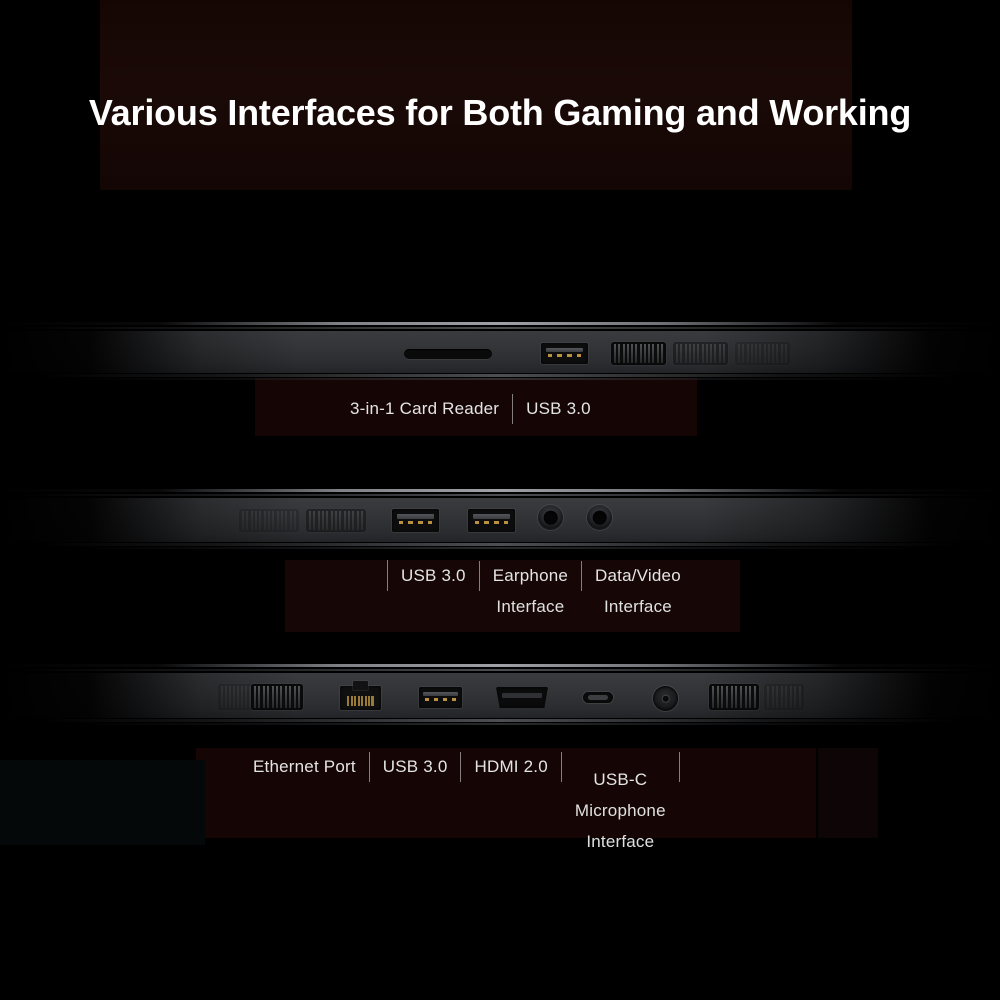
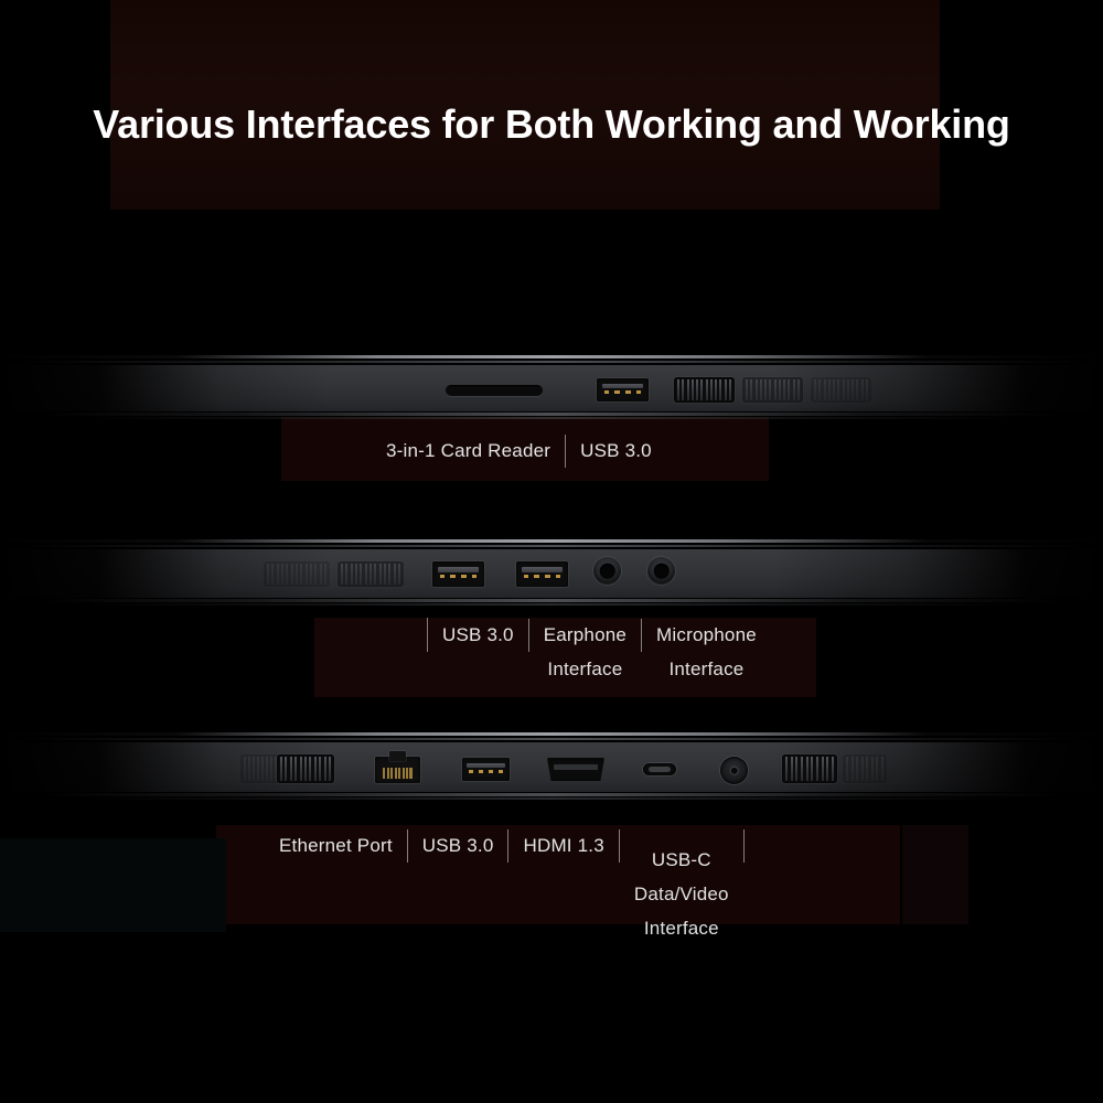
- Various Interfaces for Both Gaming and Working
+ Various Interfaces for Both Working and Working
  3-in-1 Card Reader
  USB 3.0
  USB 3.0
  Earphone
  Interface
- Data/Video
+ Microphone
  Interface
  Ethernet Port
  USB 3.0
- HDMI 2.0
+ HDMI 1.3
  USB-C
- Microphone
+ Data/Video
  Interface
